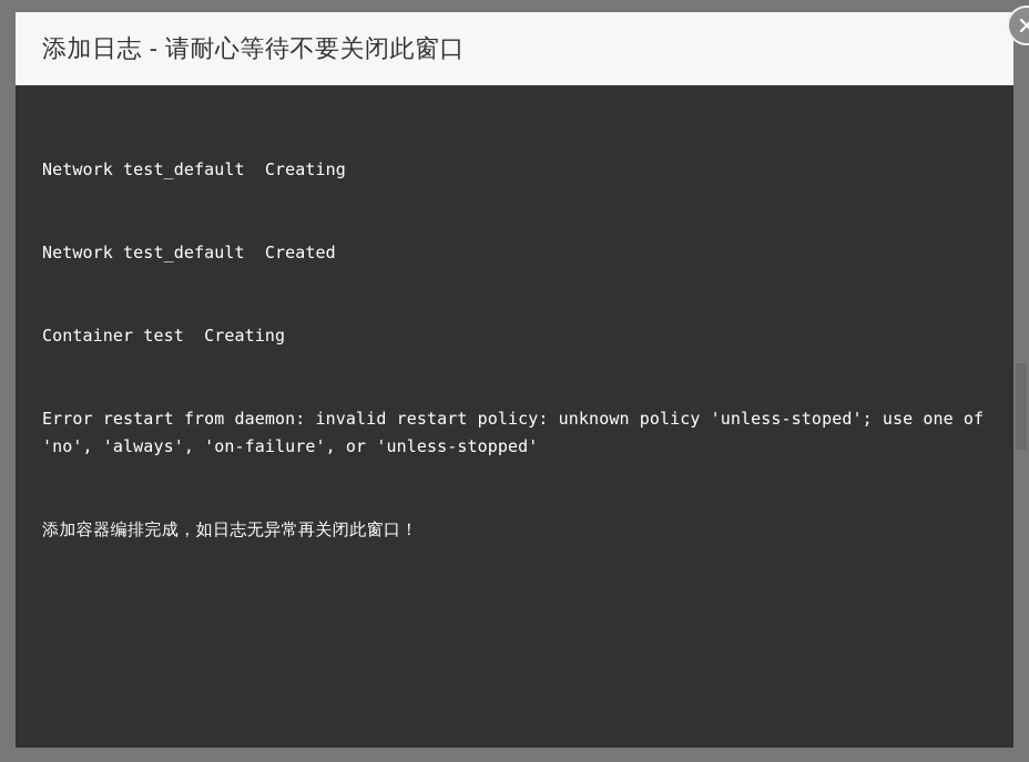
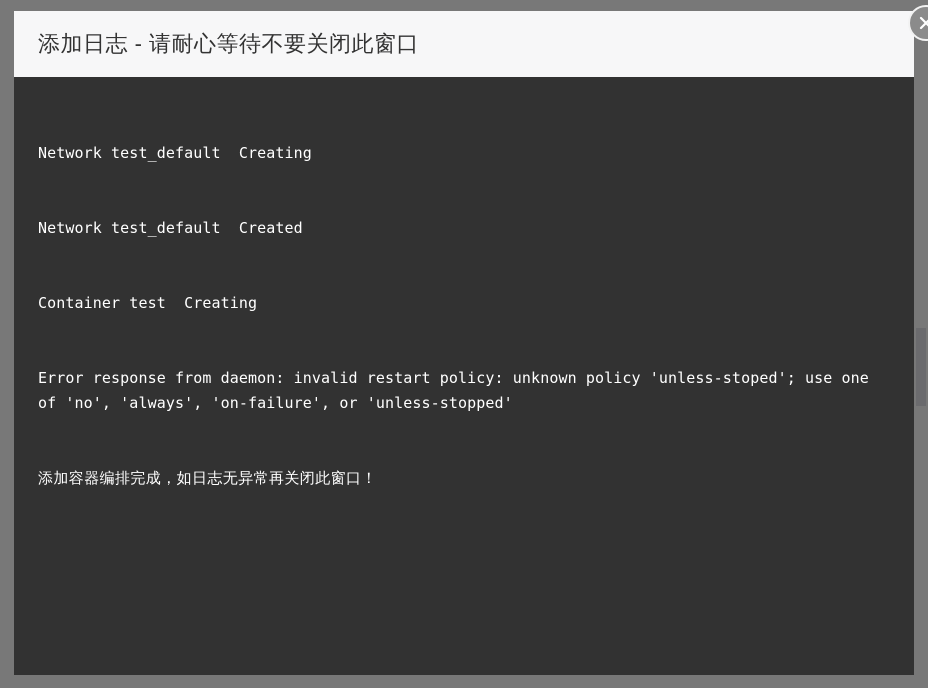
  添加日志 - 请耐心等待不要关闭此窗口
  Network test_default Creating
  Network test_default Created
  Container test Creating
- Error restart from daemon: invalid restart policy: unknown policy 'unless-stoped'; use one of 'no', 'always', 'on-failure', or 'unless-stopped'
+ Error response from daemon: invalid restart policy: unknown policy 'unless-stoped'; use one of 'no', 'always', 'on-failure', or 'unless-stopped'
  添加容器编排完成，如日志无异常再关闭此窗口！
